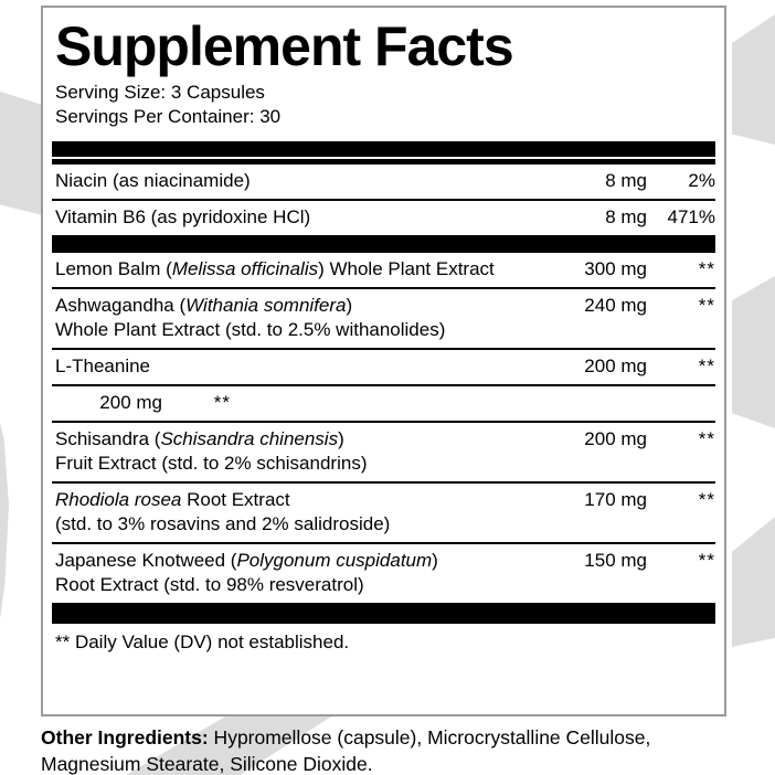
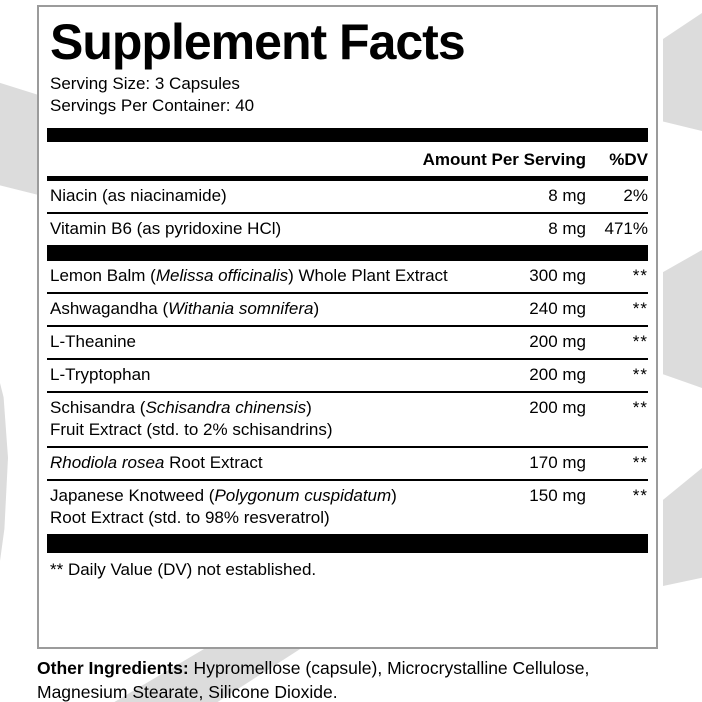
  Supplement Facts
  Serving Size: 3 Capsules
- Servings Per Container: 30
+ Servings Per Container: 40
+ Amount Per Serving
+ %DV
  Niacin (as niacinamide)
  8 mg
  2%
  Vitamin B6 (as pyridoxine HCl)
  8 mg
  471%
  Lemon Balm (Melissa officinalis) Whole Plant Extract
  300 mg
  **
  Ashwagandha (Withania somnifera)
- Whole Plant Extract (std. to 2.5% withanolides)
  240 mg
  **
  L-Theanine
  200 mg
  **
+ L-Tryptophan
  200 mg
  **
  Schisandra (Schisandra chinensis)
  Fruit Extract (std. to 2% schisandrins)
  200 mg
  **
  Rhodiola rosea Root Extract
- (std. to 3% rosavins and 2% salidroside)
  170 mg
  **
  Japanese Knotweed (Polygonum cuspidatum)
  Root Extract (std. to 98% resveratrol)
  150 mg
  **
  ** Daily Value (DV) not established.
  Other Ingredients: Hypromellose (capsule), Microcrystalline Cellulose, Magnesium Stearate, Silicone Dioxide.
